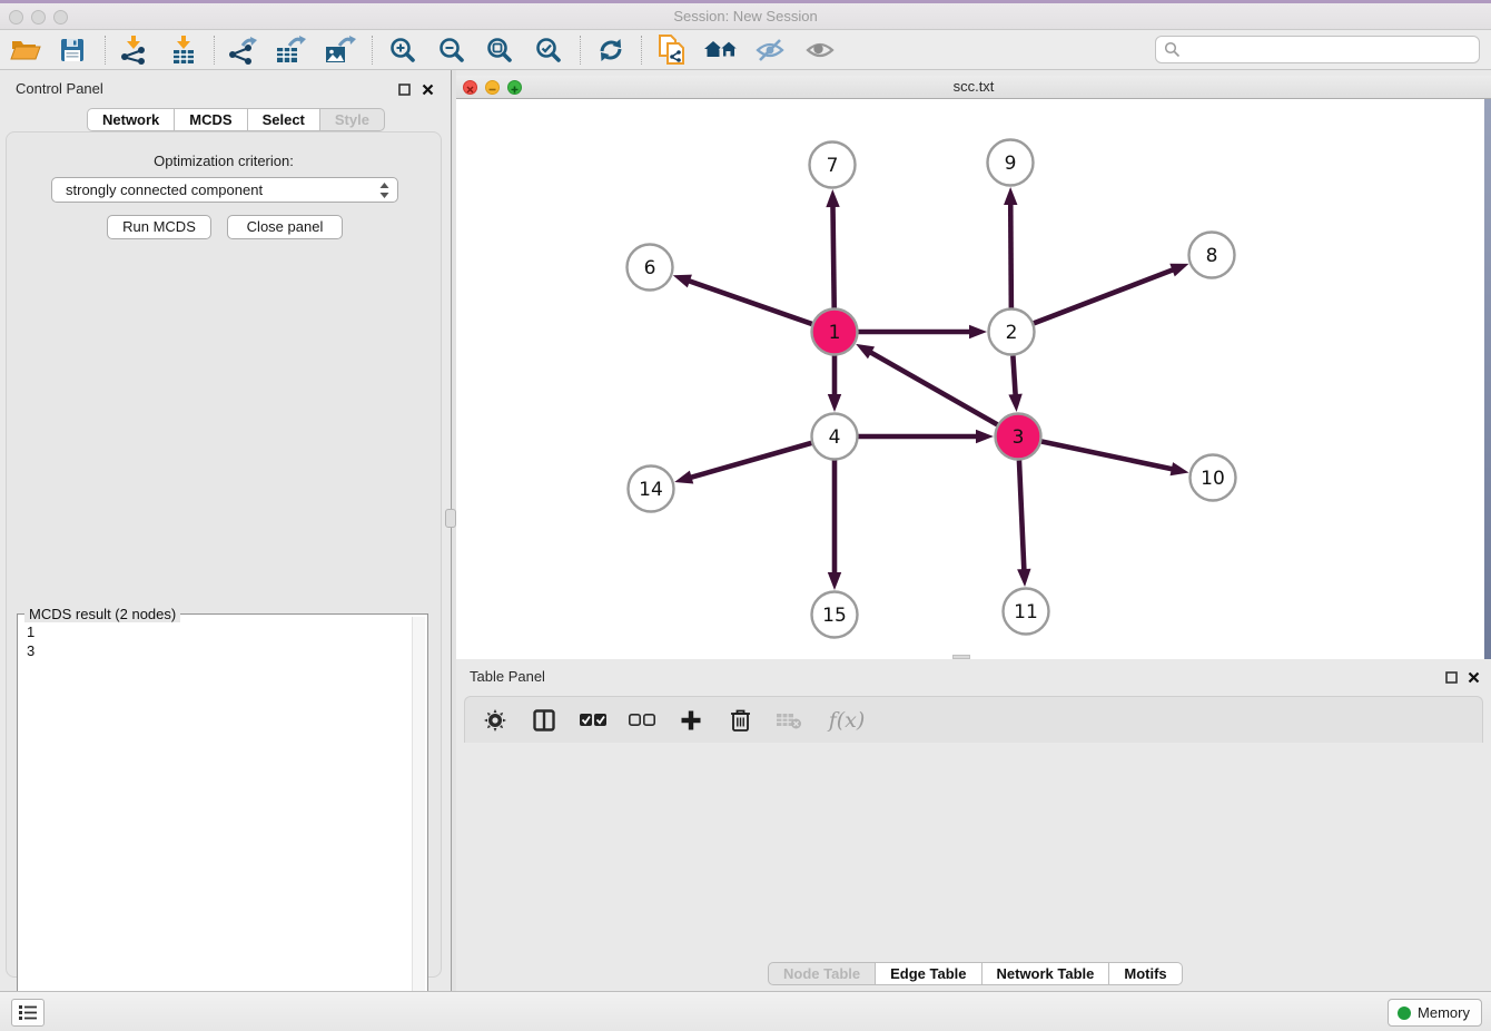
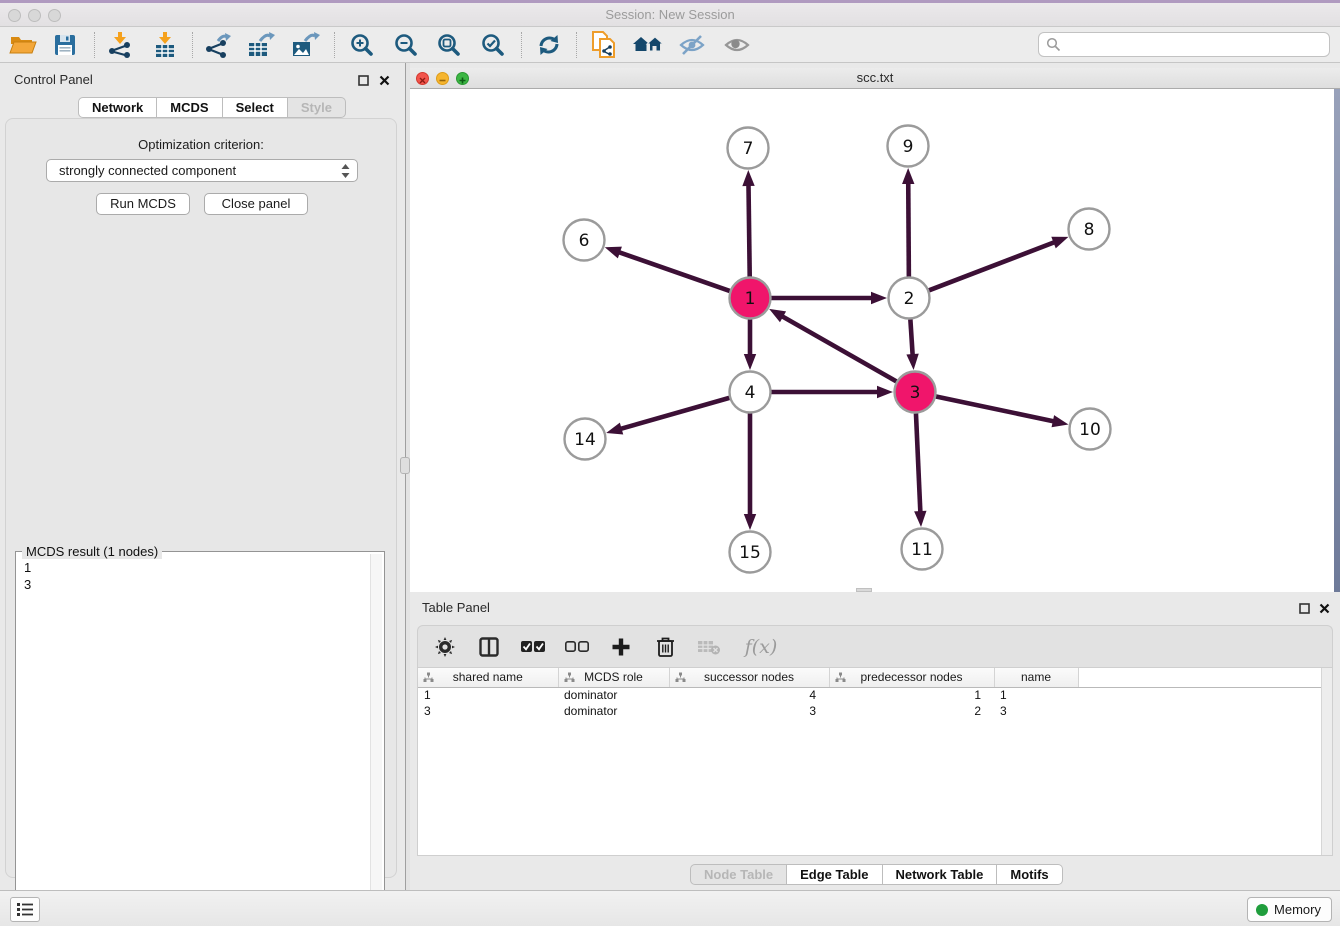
  Session: New Session
  Control Panel
  Network
  MCDS
  Select
  Style
  Optimization criterion:
  strongly connected component
  Run MCDS
  Close panel
- MCDS result (2 nodes)
+ MCDS result (1 nodes)
  1
  3
  scc.txt
  1
  2
  3
  4
  6
  7
  8
  9
  10
  11
  14
  15
  Table Panel
  f(x)
+ shared name	MCDS role	successor nodes	predecessor nodes	name
+ 1	dominator	4	1	1
+ 3	dominator	3	2	3
  Node Table
  Edge Table
  Network Table
  Motifs
  Memory
